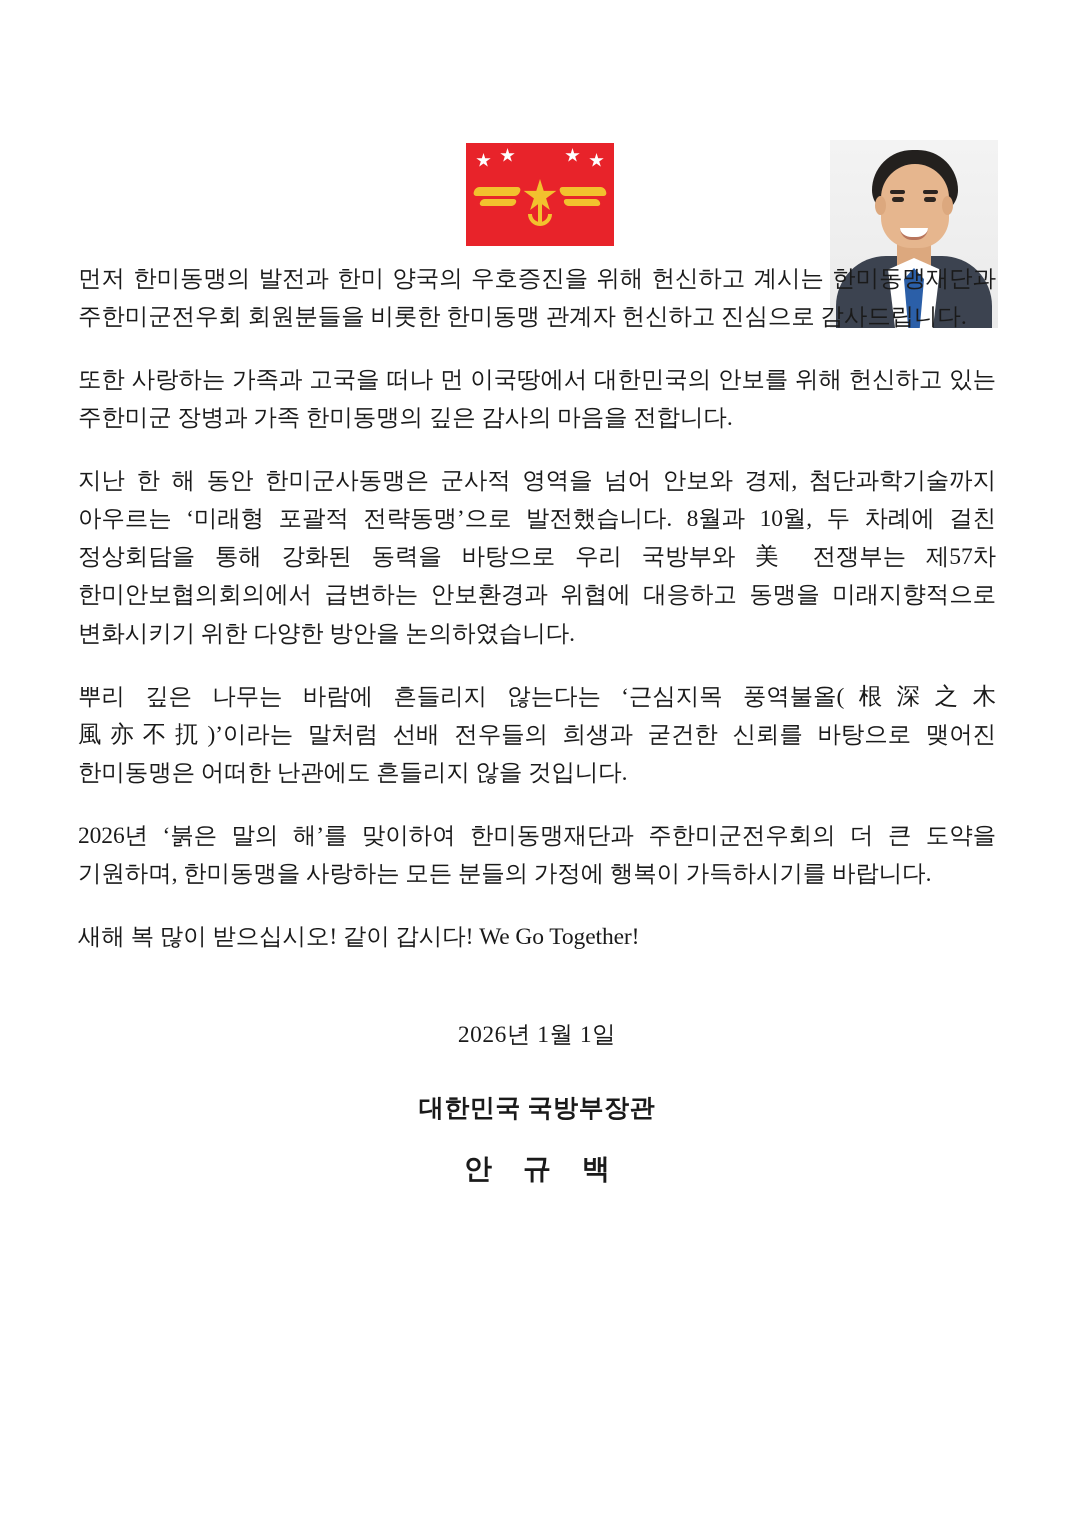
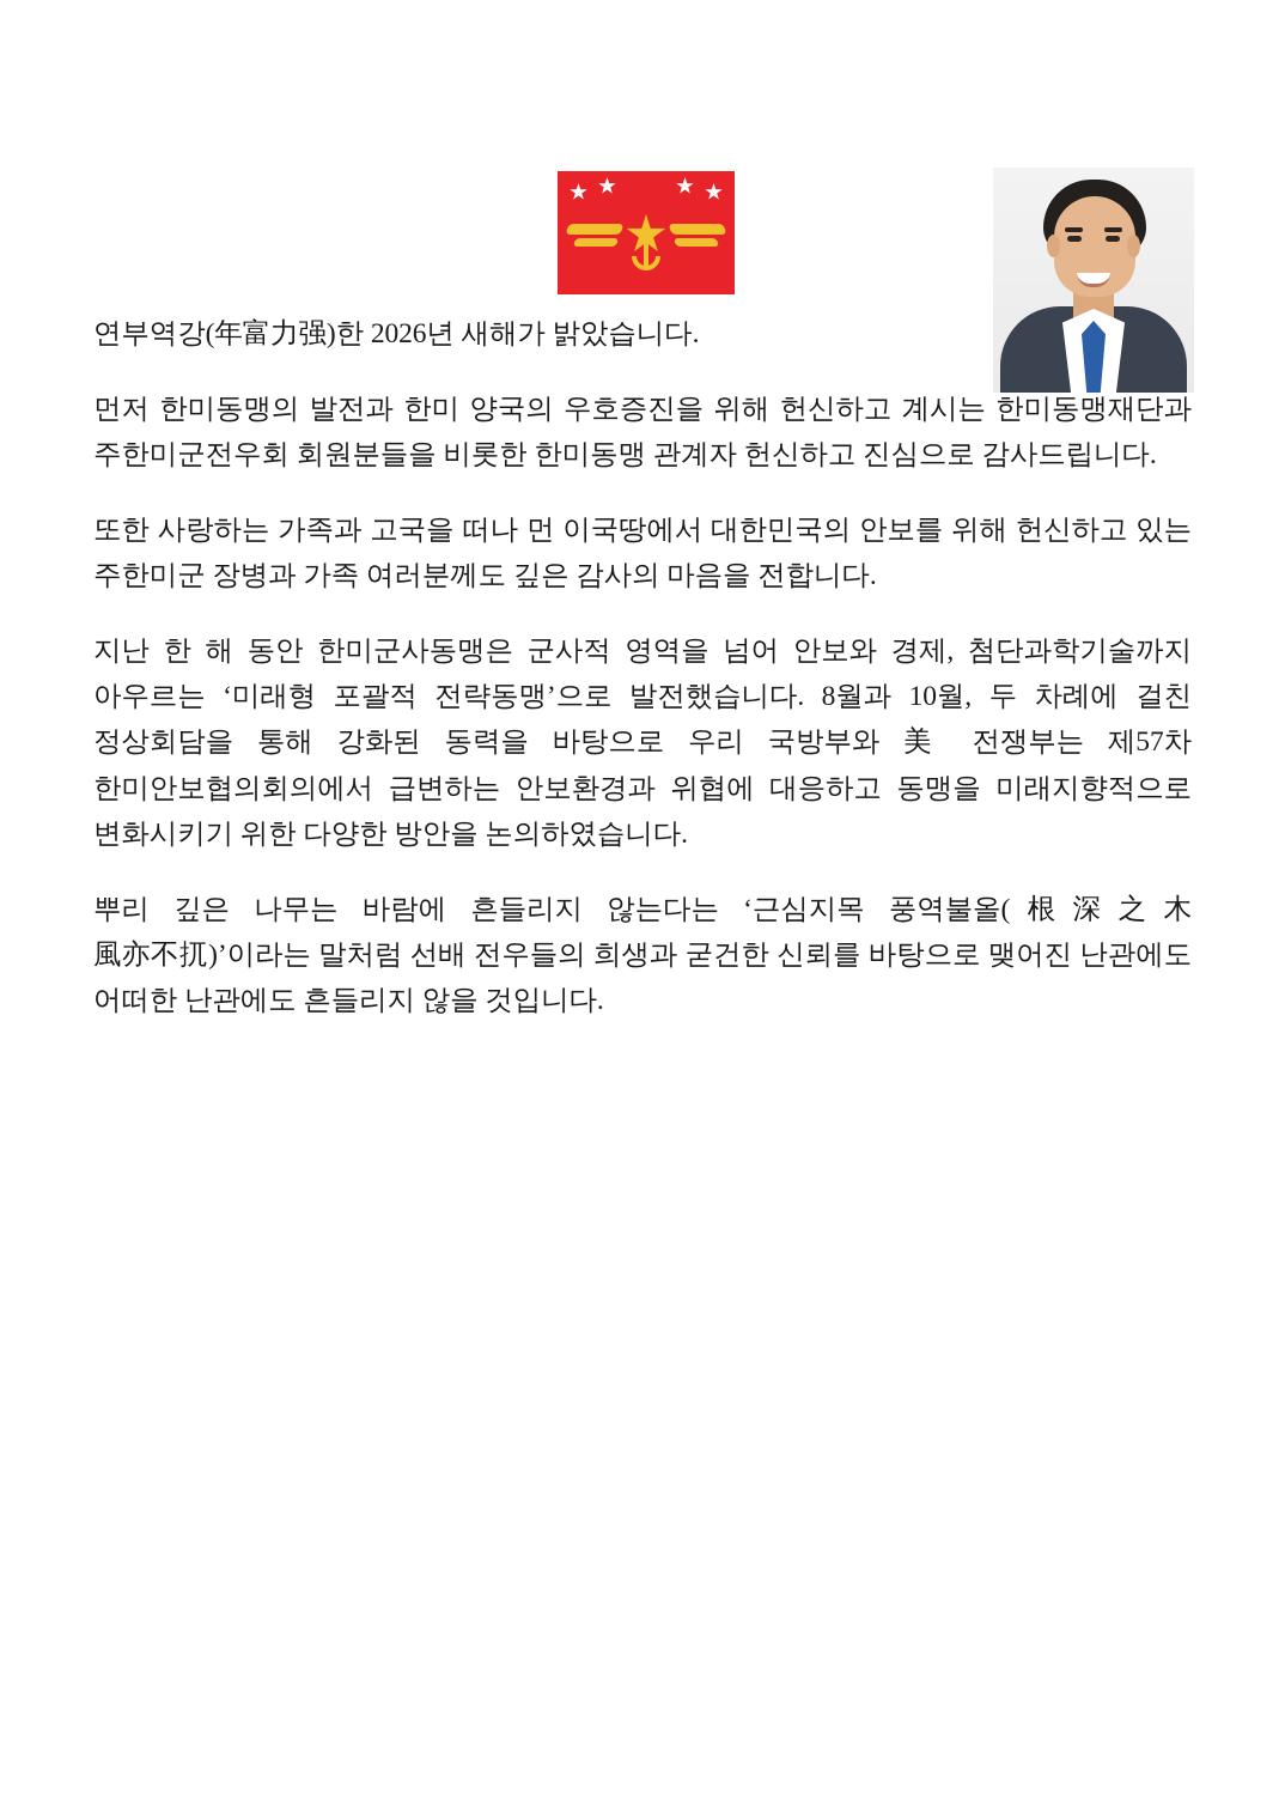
+ 연부역강(年富力强)한 2026년 새해가 밝았습니다.
  먼저 한미동맹의 발전과 한미 양국의 우호증진을 위해 헌신하고 계시는 한미동맹재단과 주한미군전우회 회원분들을 비롯한 한미동맹 관계자 헌신하고 진심으로 감사드립니다.
- 또한 사랑하는 가족과 고국을 떠나 먼 이국땅에서 대한민국의 안보를 위해 헌신하고 있는 주한미군 장병과 가족 한미동맹의 깊은 감사의 마음을 전합니다.
+ 또한 사랑하는 가족과 고국을 떠나 먼 이국땅에서 대한민국의 안보를 위해 헌신하고 있는 주한미군 장병과 가족 여러분께도 깊은 감사의 마음을 전합니다.
  지난 한 해 동안 한미군사동맹은 군사적 영역을 넘어 안보와 경제, 첨단과학기술까지 아우르는 ‘미래형 포괄적 전략동맹’으로 발전했습니다. 8월과 10월, 두 차례에 걸친 정상회담을 통해 강화된 동력을 바탕으로 우리 국방부와 美 전쟁부는 제57차 한미안보협의회의에서 급변하는 안보환경과 위협에 대응하고 동맹을 미래지향적으로 변화시키기 위한 다양한 방안을 논의하였습니다.
- 뿌리 깊은 나무는 바람에 흔들리지 않는다는 ‘근심지목 풍역불올(根深之木 風亦不扤)’이라는 말처럼 선배 전우들의 희생과 굳건한 신뢰를 바탕으로 맺어진 한미동맹은 어떠한 난관에도 흔들리지 않을 것입니다.
+ 뿌리 깊은 나무는 바람에 흔들리지 않는다는 ‘근심지목 풍역불올(根深之木 風亦不扤)’이라는 말처럼 선배 전우들의 희생과 굳건한 신뢰를 바탕으로 맺어진 난관에도 어떠한 난관에도 흔들리지 않을 것입니다.
- 2026년 ‘붉은 말의 해’를 맞이하여 한미동맹재단과 주한미군전우회의 더 큰 도약을 기원하며, 한미동맹을 사랑하는 모든 분들의 가정에 행복이 가득하시기를 바랍니다.
- 새해 복 많이 받으십시오! 같이 갑시다! We Go Together!
- 2026년 1월 1일
- 대한민국 국방부장관
- 안 규 백
